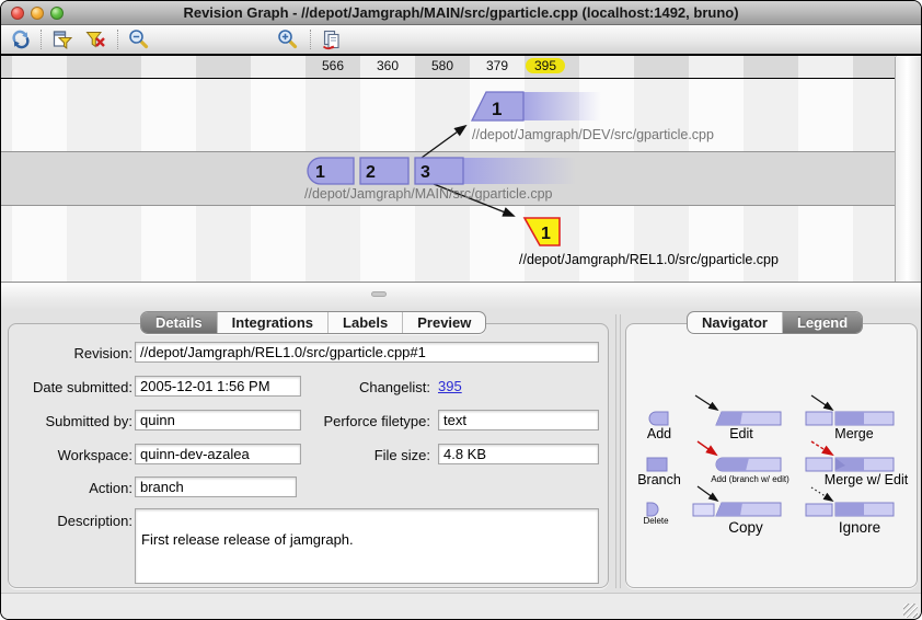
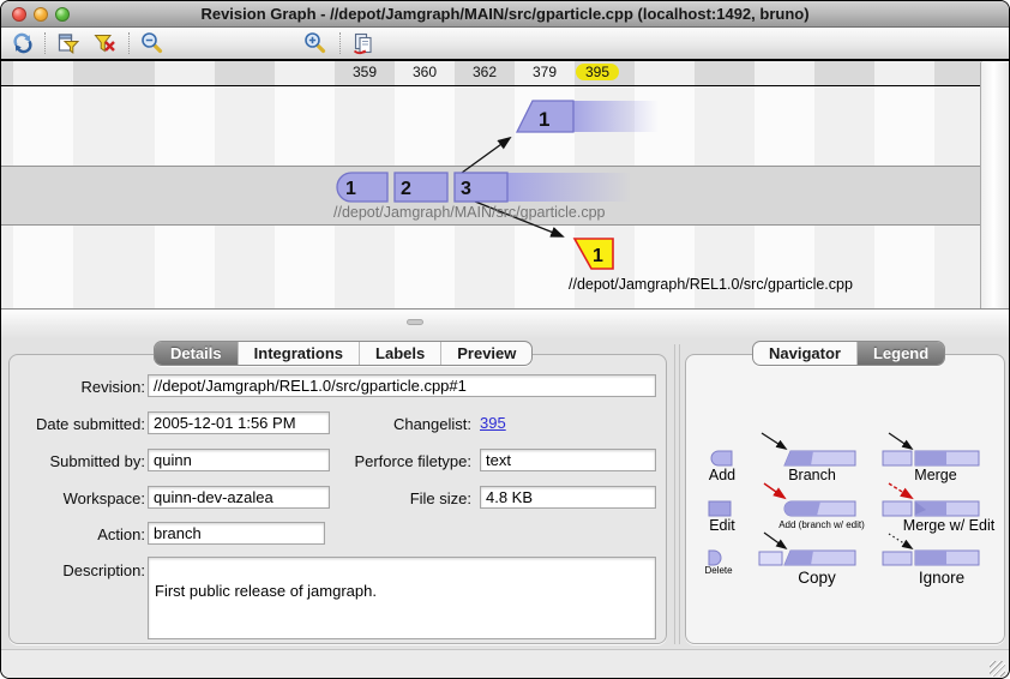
  Revision Graph - //depot/Jamgraph/MAIN/src/gparticle.cpp (localhost:1492, bruno)
- 566
+ 359
  360
- 580
+ 362
  379
  395
  1
  1
  2
  3
  1
- //depot/Jamgraph/DEV/src/gparticle.cpp
  //depot/Jamgraph/MAIN/src/gparticle.cpp
  //depot/Jamgraph/REL1.0/src/gparticle.cpp
  Details
  Integrations
  Labels
  Preview
  Navigator
  Legend
  Revision:
  //depot/Jamgraph/REL1.0/src/gparticle.cpp#1
  Date submitted:
  2005-12-01 1:56 PM
  Changelist:
  395
  Submitted by:
  quinn
  Perforce filetype:
  text
  Workspace:
  quinn-dev-azalea
  File size:
  4.8 KB
  Action:
  branch
  Description:
- First release release of jamgraph.
+ First public release of jamgraph.
  Add
- Edit
+ Branch
  Merge
- Branch
+ Edit
  Add (branch w/ edit)
  Merge w/ Edit
  Delete
  Copy
  Ignore
